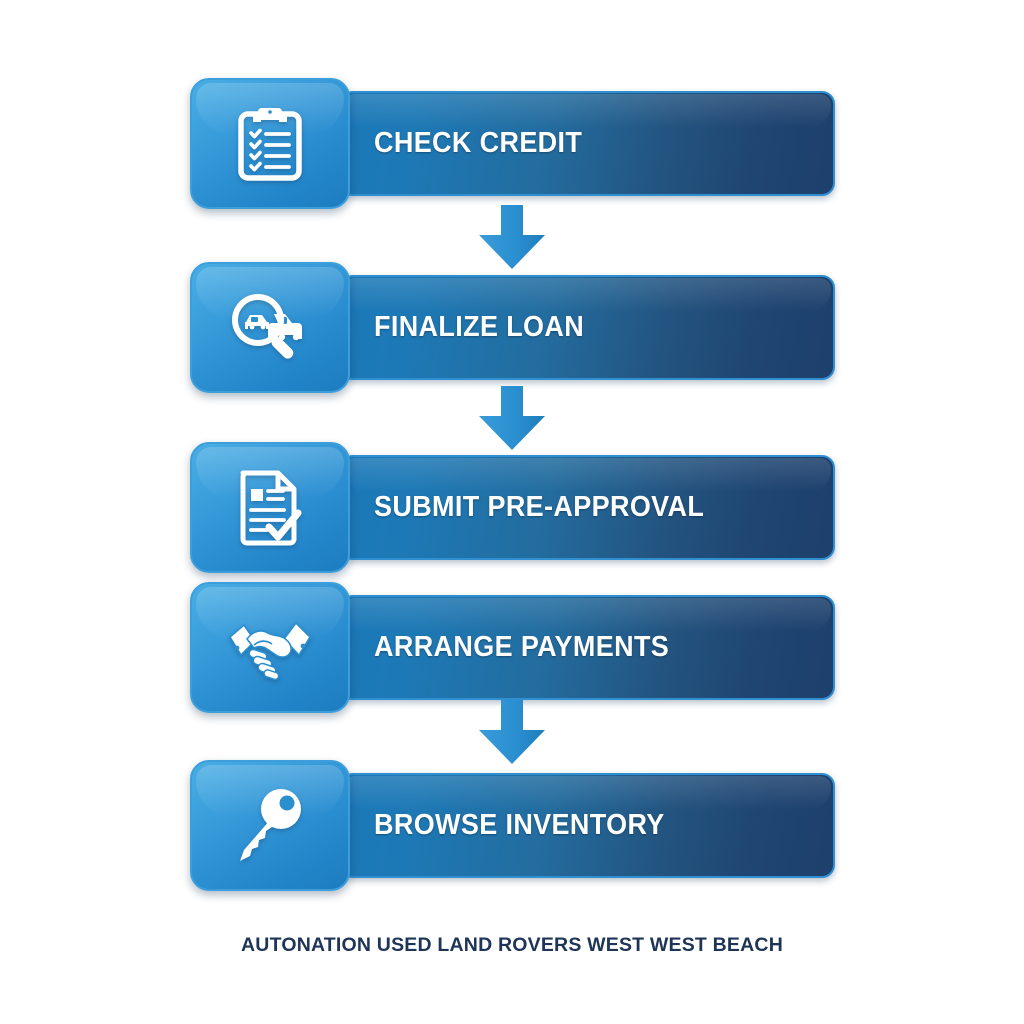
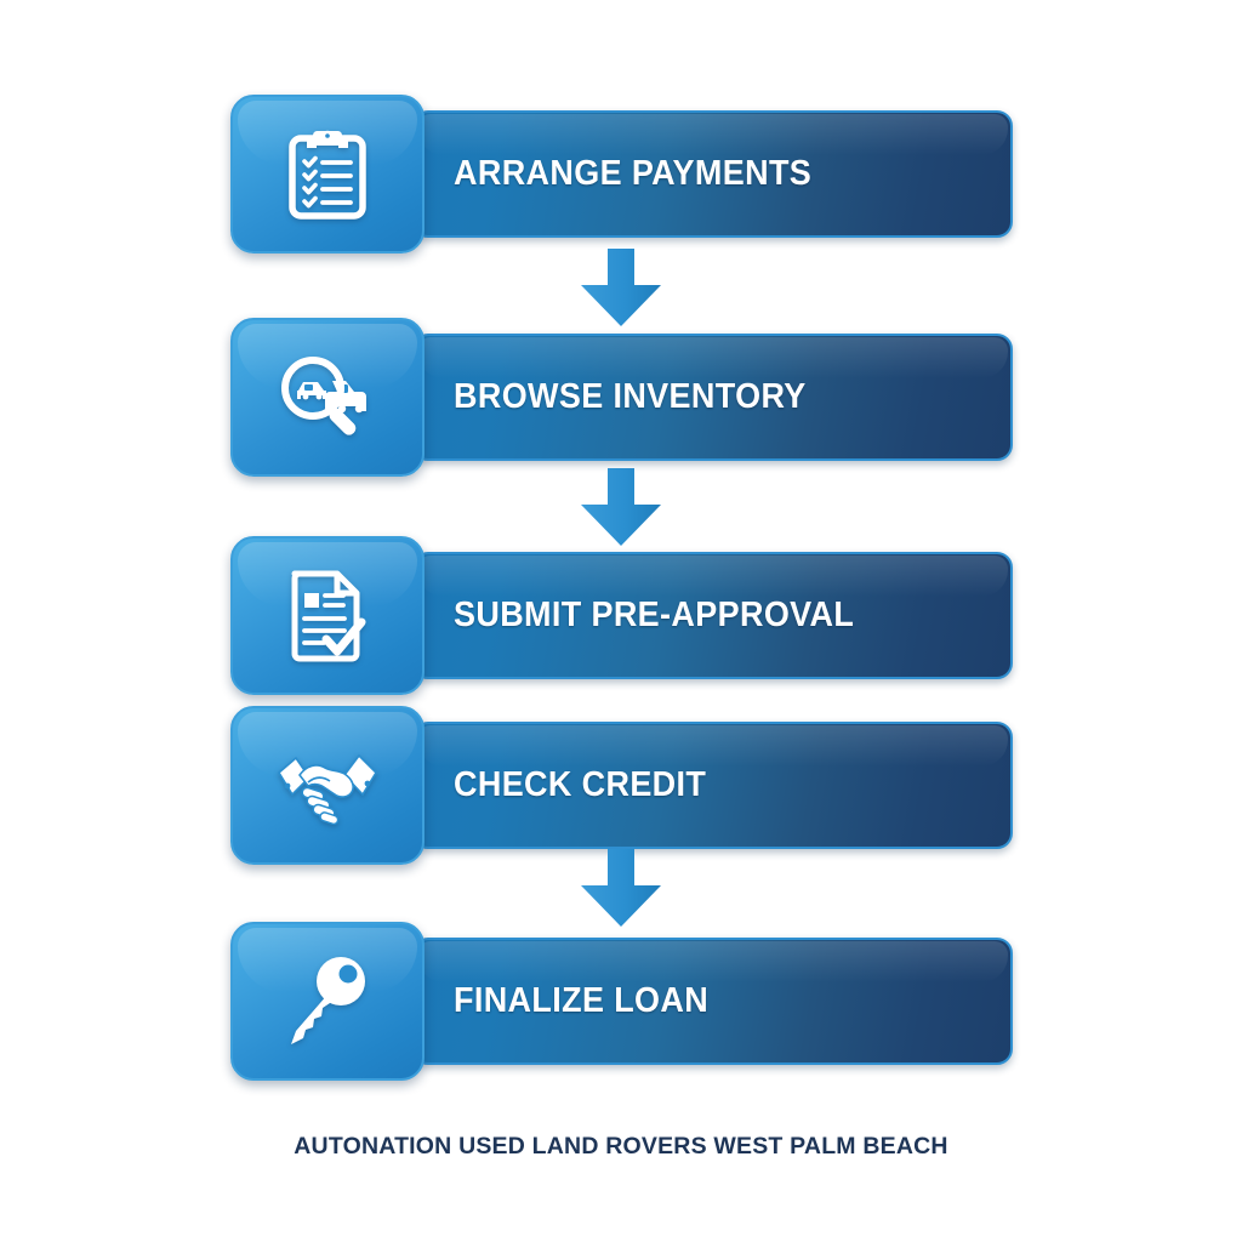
- CHECK CREDIT
+ ARRANGE PAYMENTS
- FINALIZE LOAN
+ BROWSE INVENTORY
  SUBMIT PRE-APPROVAL
- ARRANGE PAYMENTS
+ CHECK CREDIT
- BROWSE INVENTORY
+ FINALIZE LOAN
- AUTONATION USED LAND ROVERS WEST WEST BEACH
+ AUTONATION USED LAND ROVERS WEST PALM BEACH
